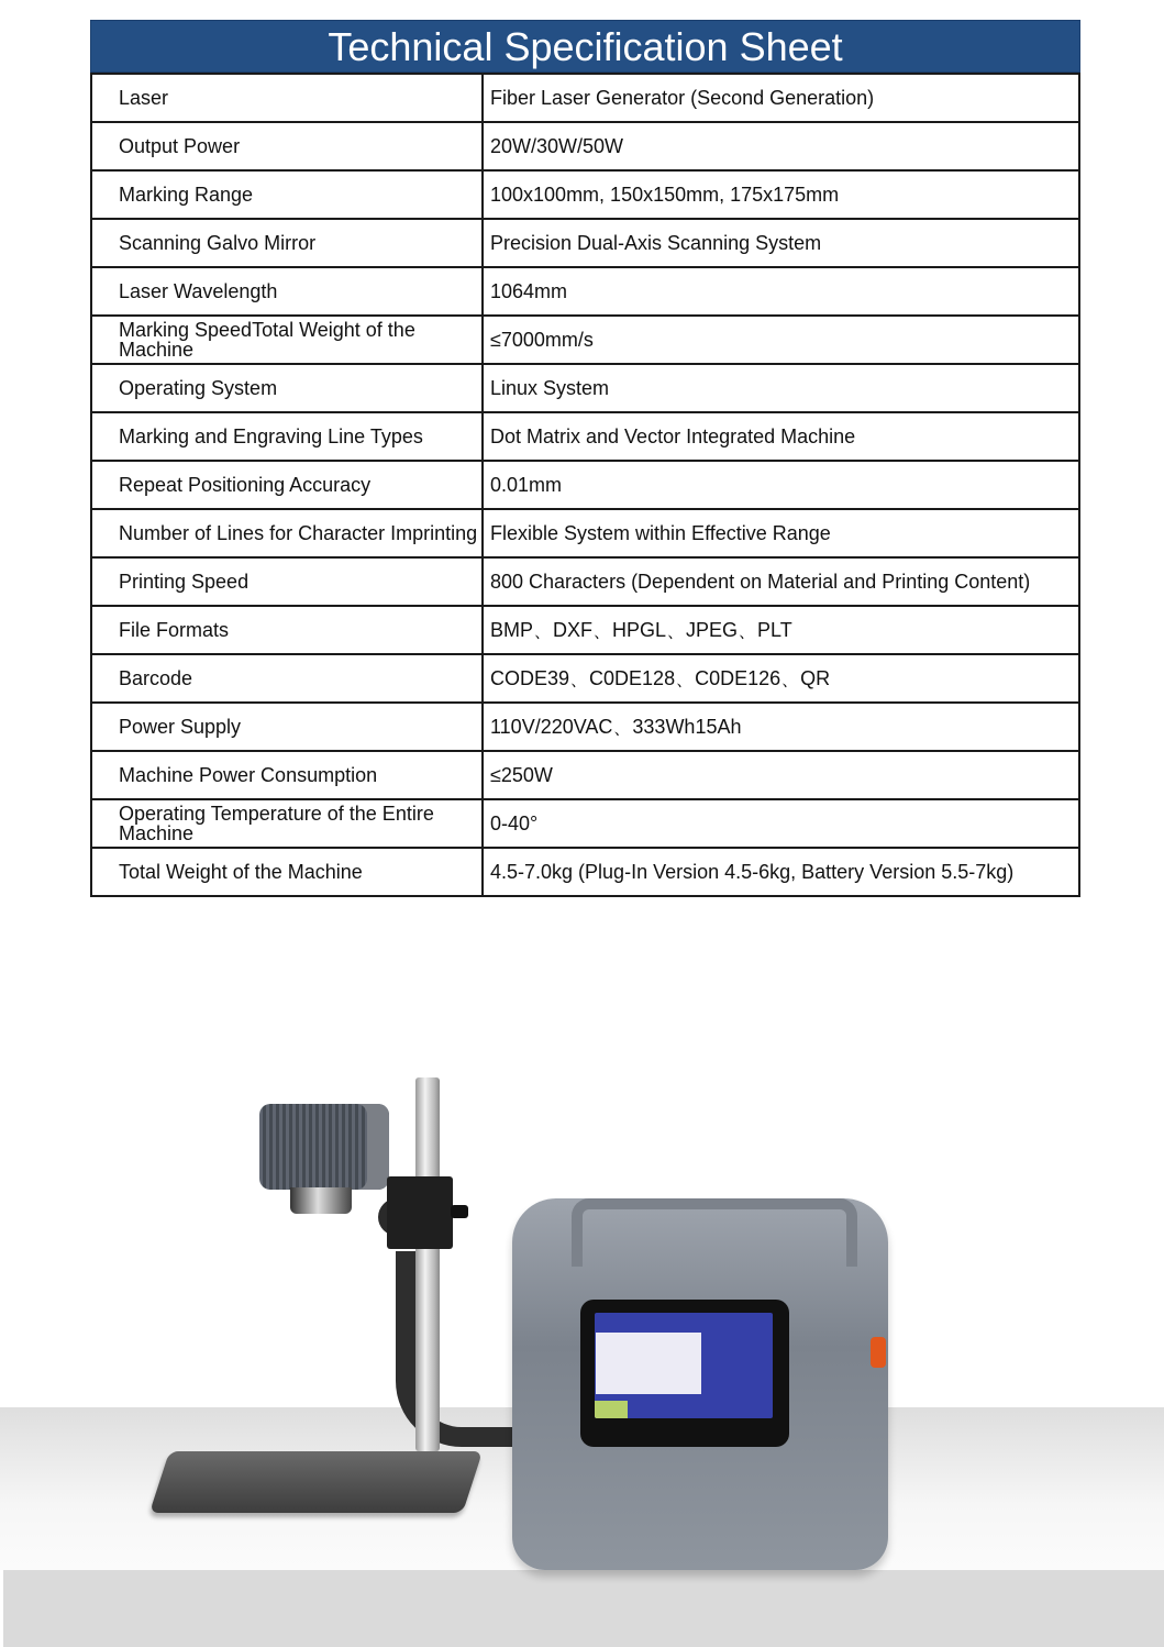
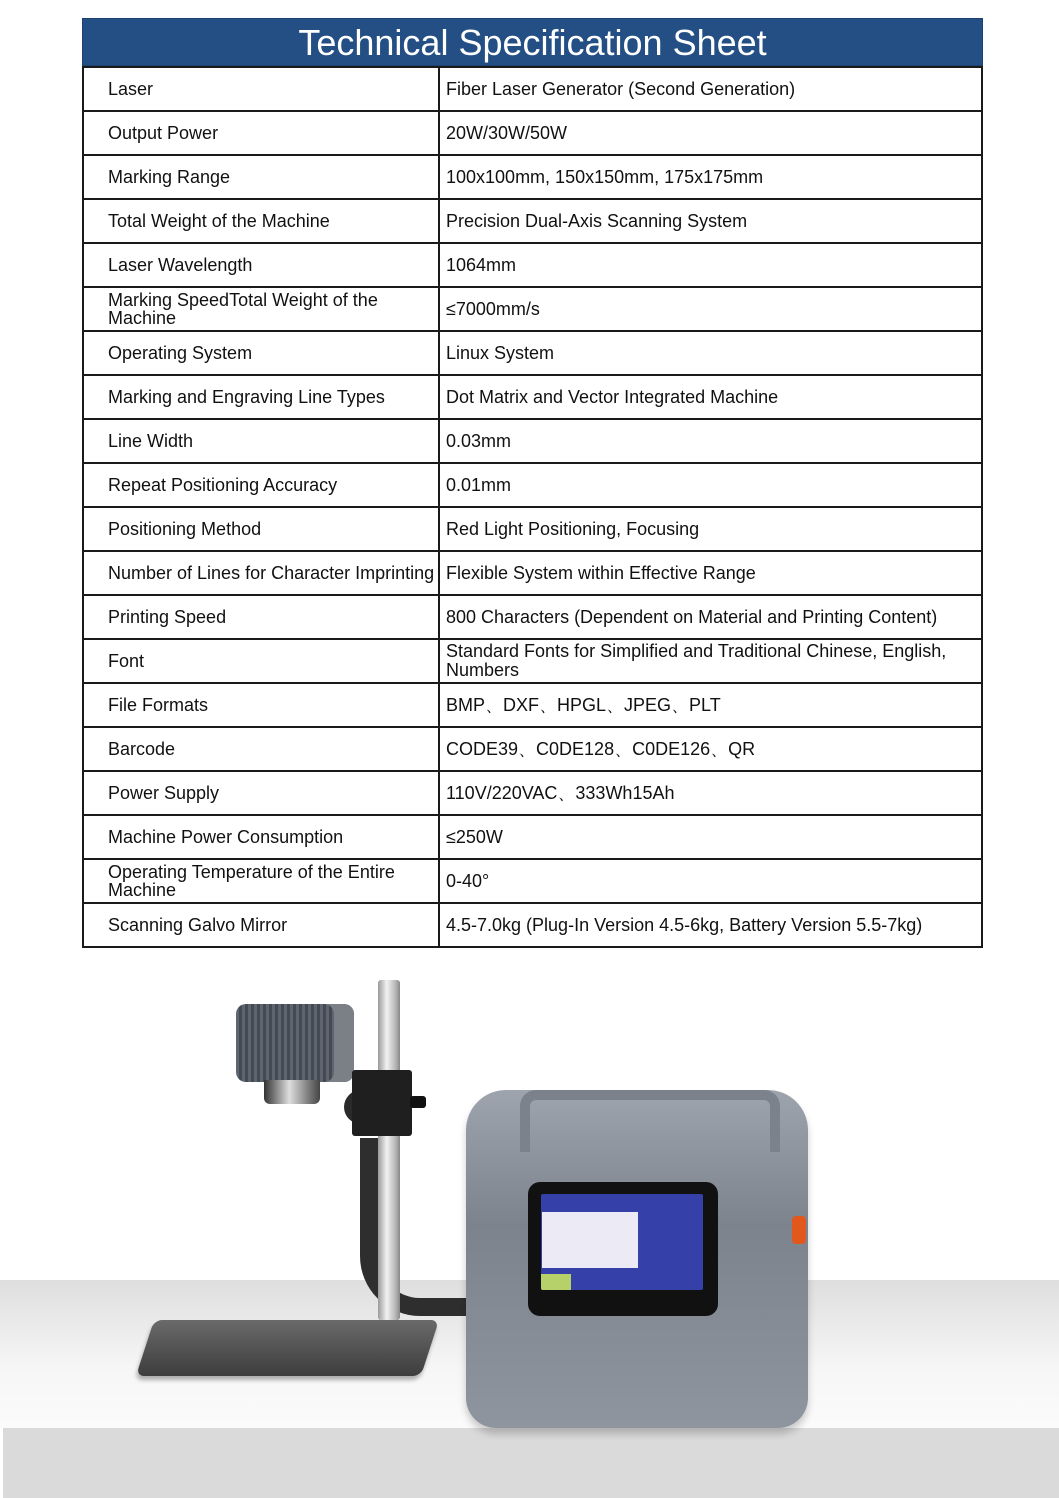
  Technical Specification Sheet
  Laser	Fiber Laser Generator (Second Generation)
  Output Power	20W/30W/50W
  Marking Range	100x100mm, 150x150mm, 175x175mm
- Scanning Galvo Mirror	Precision Dual-Axis Scanning System
+ Total Weight of the Machine	Precision Dual-Axis Scanning System
  Laser Wavelength	1064mm
  Marking SpeedTotal Weight of the Machine	≤7000mm/s
  Operating System	Linux System
  Marking and Engraving Line Types	Dot Matrix and Vector Integrated Machine
+ Line Width	0.03mm
  Repeat Positioning Accuracy	0.01mm
+ Positioning Method	Red Light Positioning, Focusing
  Number of Lines for Character Imprinting	Flexible System within Effective Range
  Printing Speed	800 Characters (Dependent on Material and Printing Content)
+ Font	Standard Fonts for Simplified and Traditional Chinese, English, Numbers
  File Formats	BMP、DXF、HPGL、JPEG、PLT
  Barcode	CODE39、C0DE128、C0DE126、QR
  Power Supply	110V/220VAC、333Wh15Ah
  Machine Power Consumption	≤250W
  Operating Temperature of the Entire Machine	0-40°
- Total Weight of the Machine	4.5-7.0kg (Plug-In Version 4.5-6kg, Battery Version 5.5-7kg)
+ Scanning Galvo Mirror	4.5-7.0kg (Plug-In Version 4.5-6kg, Battery Version 5.5-7kg)
